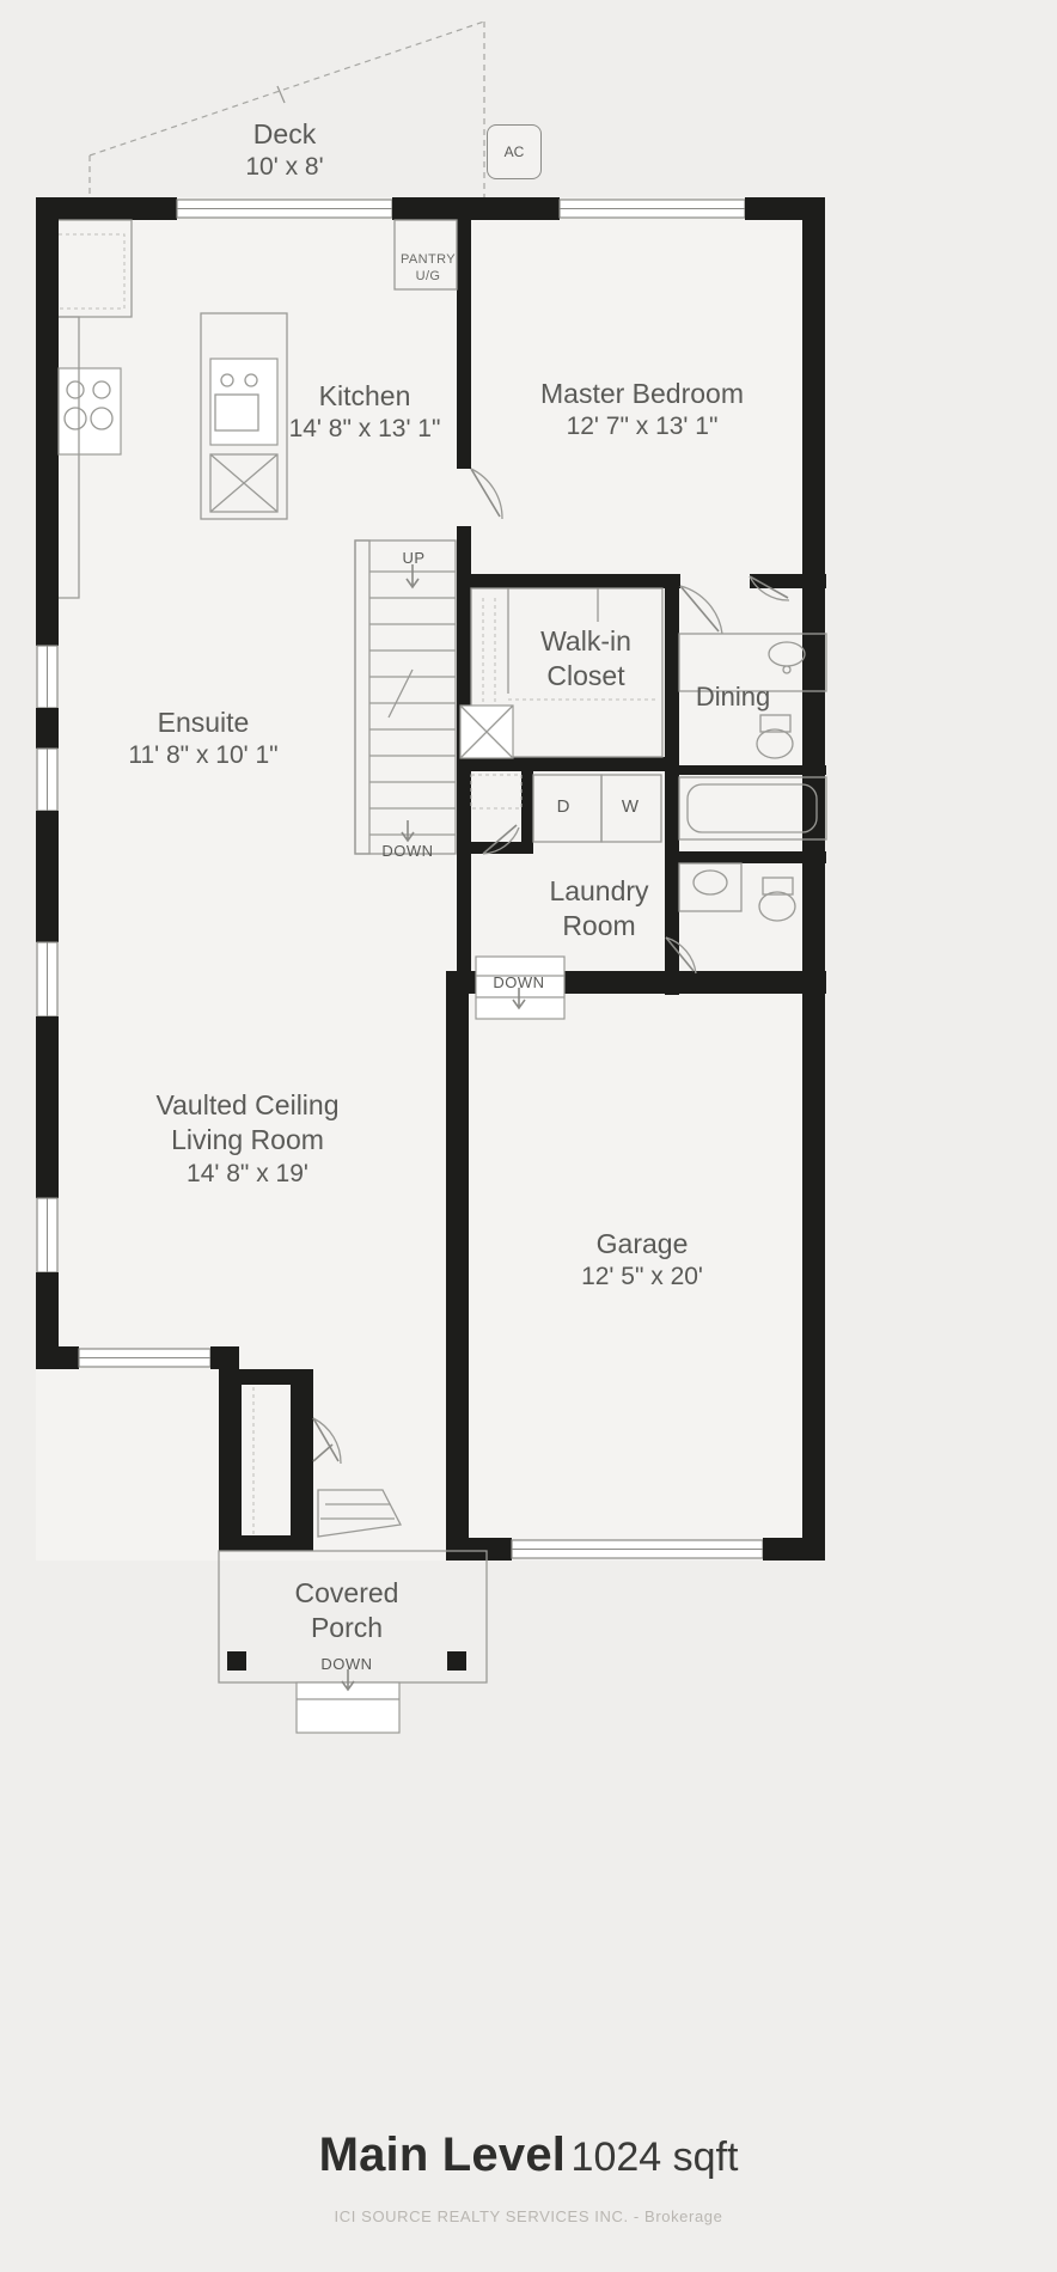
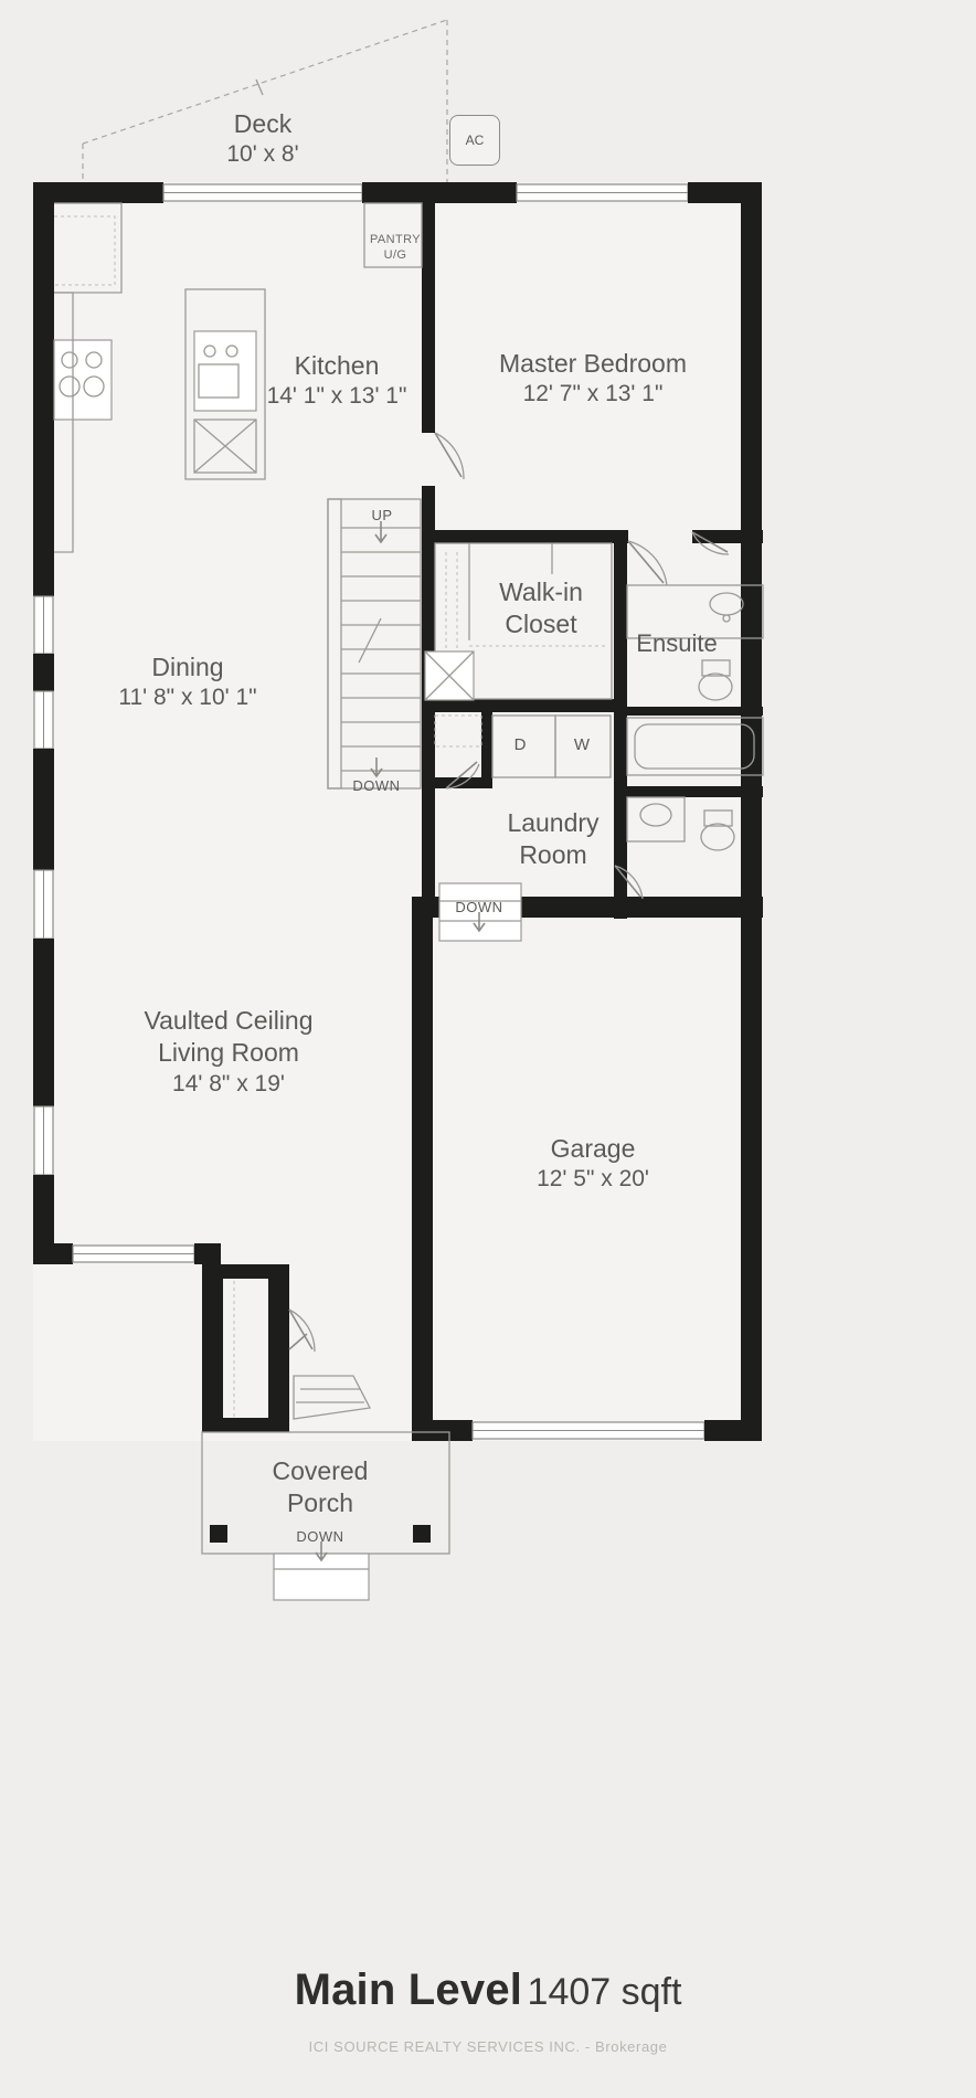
  AC
  Deck
  10' x 8'
  Kitchen
- 14' 8" x 13' 1"
+ 14' 1" x 13' 1"
  Master Bedroom
  12' 7" x 13' 1"
- Ensuite
+ Dining
  11' 8" x 10' 1"
  Walk-in Closet
- Dining
+ Ensuite
  Laundry Room
  Garage
  12' 5" x 20'
  Covered Porch
  Vaulted Ceiling
  Living Room
  14' 8" x 19'
  PANTRY
  U/G
  UP
  DOWN
  DOWN
  DOWN
  D
  W
- Main Level 1024 sqft
+ Main Level 1407 sqft
  ICI SOURCE REALTY SERVICES INC. - Brokerage
